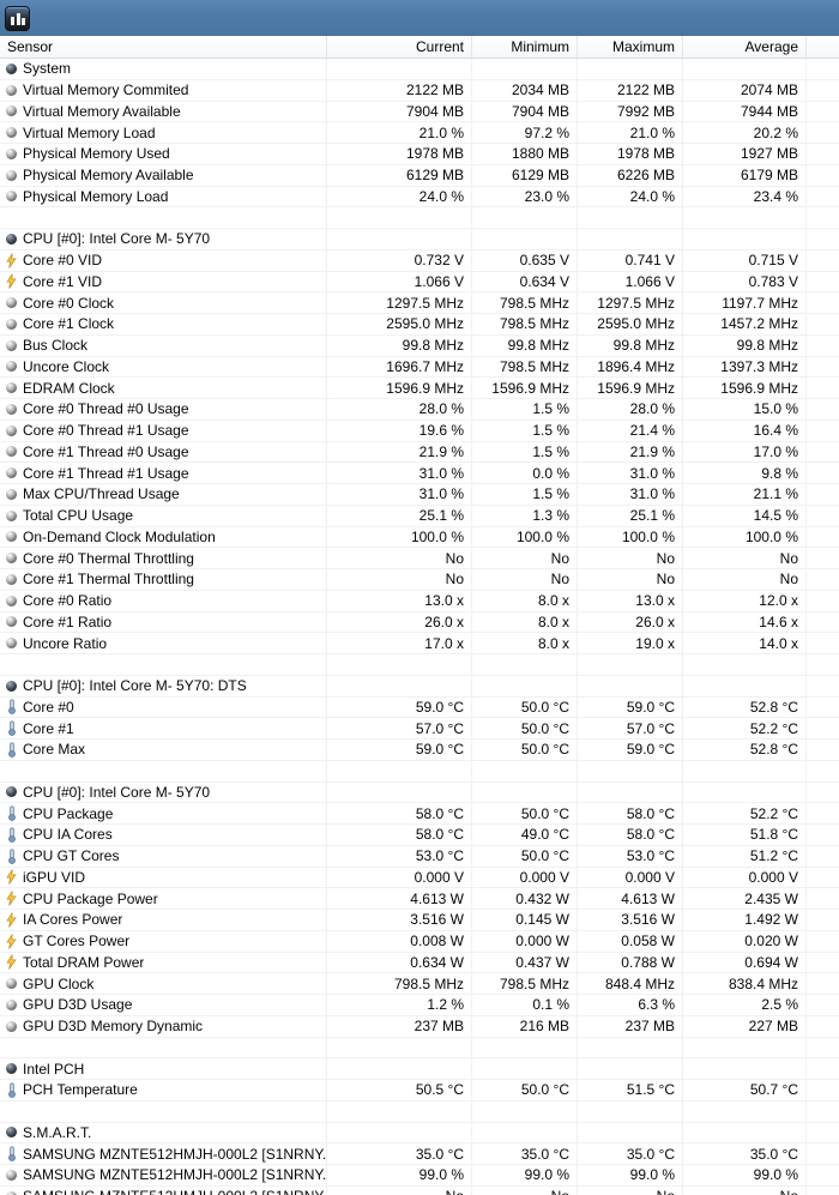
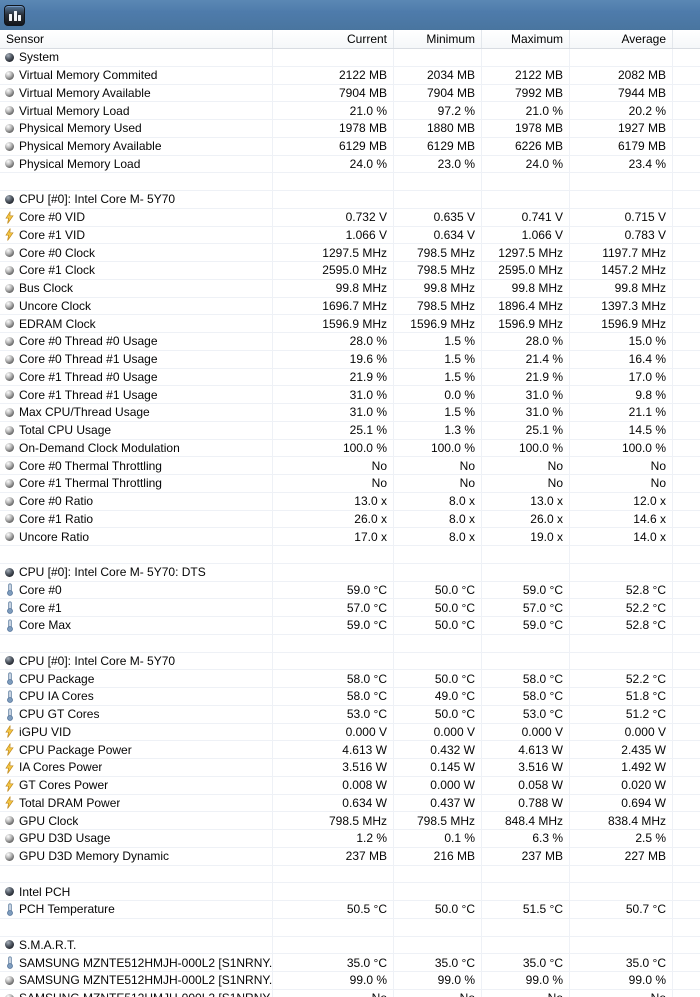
  Sensor
  Current
  Minimum
  Maximum
  Average
  System
  Virtual Memory Commited
  2122 MB
  2034 MB
  2122 MB
- 2074 MB
+ 2082 MB
  Virtual Memory Available
  7904 MB
  7904 MB
  7992 MB
  7944 MB
  Virtual Memory Load
  21.0 %
  97.2 %
  21.0 %
  20.2 %
  Physical Memory Used
  1978 MB
  1880 MB
  1978 MB
  1927 MB
  Physical Memory Available
  6129 MB
  6129 MB
  6226 MB
  6179 MB
  Physical Memory Load
  24.0 %
  23.0 %
  24.0 %
  23.4 %
  CPU [#0]: Intel Core M- 5Y70
  Core #0 VID
  0.732 V
  0.635 V
  0.741 V
  0.715 V
  Core #1 VID
  1.066 V
  0.634 V
  1.066 V
  0.783 V
  Core #0 Clock
  1297.5 MHz
  798.5 MHz
  1297.5 MHz
  1197.7 MHz
  Core #1 Clock
  2595.0 MHz
  798.5 MHz
  2595.0 MHz
  1457.2 MHz
  Bus Clock
  99.8 MHz
  99.8 MHz
  99.8 MHz
  99.8 MHz
  Uncore Clock
  1696.7 MHz
  798.5 MHz
  1896.4 MHz
  1397.3 MHz
  EDRAM Clock
  1596.9 MHz
  1596.9 MHz
  1596.9 MHz
  1596.9 MHz
  Core #0 Thread #0 Usage
  28.0 %
  1.5 %
  28.0 %
  15.0 %
  Core #0 Thread #1 Usage
  19.6 %
  1.5 %
  21.4 %
  16.4 %
  Core #1 Thread #0 Usage
  21.9 %
  1.5 %
  21.9 %
  17.0 %
  Core #1 Thread #1 Usage
  31.0 %
  0.0 %
  31.0 %
  9.8 %
  Max CPU/Thread Usage
  31.0 %
  1.5 %
  31.0 %
  21.1 %
  Total CPU Usage
  25.1 %
  1.3 %
  25.1 %
  14.5 %
  On-Demand Clock Modulation
  100.0 %
  100.0 %
  100.0 %
  100.0 %
  Core #0 Thermal Throttling
  No
  No
  No
  No
  Core #1 Thermal Throttling
  No
  No
  No
  No
  Core #0 Ratio
  13.0 x
  8.0 x
  13.0 x
  12.0 x
  Core #1 Ratio
  26.0 x
  8.0 x
  26.0 x
  14.6 x
  Uncore Ratio
  17.0 x
  8.0 x
  19.0 x
  14.0 x
  CPU [#0]: Intel Core M- 5Y70: DTS
  Core #0
  59.0 °C
  50.0 °C
  59.0 °C
  52.8 °C
  Core #1
  57.0 °C
  50.0 °C
  57.0 °C
  52.2 °C
  Core Max
  59.0 °C
  50.0 °C
  59.0 °C
  52.8 °C
  CPU [#0]: Intel Core M- 5Y70
  CPU Package
  58.0 °C
  50.0 °C
  58.0 °C
  52.2 °C
  CPU IA Cores
  58.0 °C
  49.0 °C
  58.0 °C
  51.8 °C
  CPU GT Cores
  53.0 °C
  50.0 °C
  53.0 °C
  51.2 °C
  iGPU VID
  0.000 V
  0.000 V
  0.000 V
  0.000 V
  CPU Package Power
  4.613 W
  0.432 W
  4.613 W
  2.435 W
  IA Cores Power
  3.516 W
  0.145 W
  3.516 W
  1.492 W
  GT Cores Power
  0.008 W
  0.000 W
  0.058 W
  0.020 W
  Total DRAM Power
  0.634 W
  0.437 W
  0.788 W
  0.694 W
  GPU Clock
  798.5 MHz
  798.5 MHz
  848.4 MHz
  838.4 MHz
  GPU D3D Usage
  1.2 %
  0.1 %
  6.3 %
  2.5 %
  GPU D3D Memory Dynamic
  237 MB
  216 MB
  237 MB
  227 MB
  Intel PCH
  PCH Temperature
  50.5 °C
  50.0 °C
  51.5 °C
  50.7 °C
  S.M.A.R.T.
  SAMSUNG MZNTE512HMJH-000L2 [S1NRNY.
  35.0 °C
  35.0 °C
  35.0 °C
  35.0 °C
  SAMSUNG MZNTE512HMJH-000L2 [S1NRNY.
  99.0 %
  99.0 %
  99.0 %
  99.0 %
